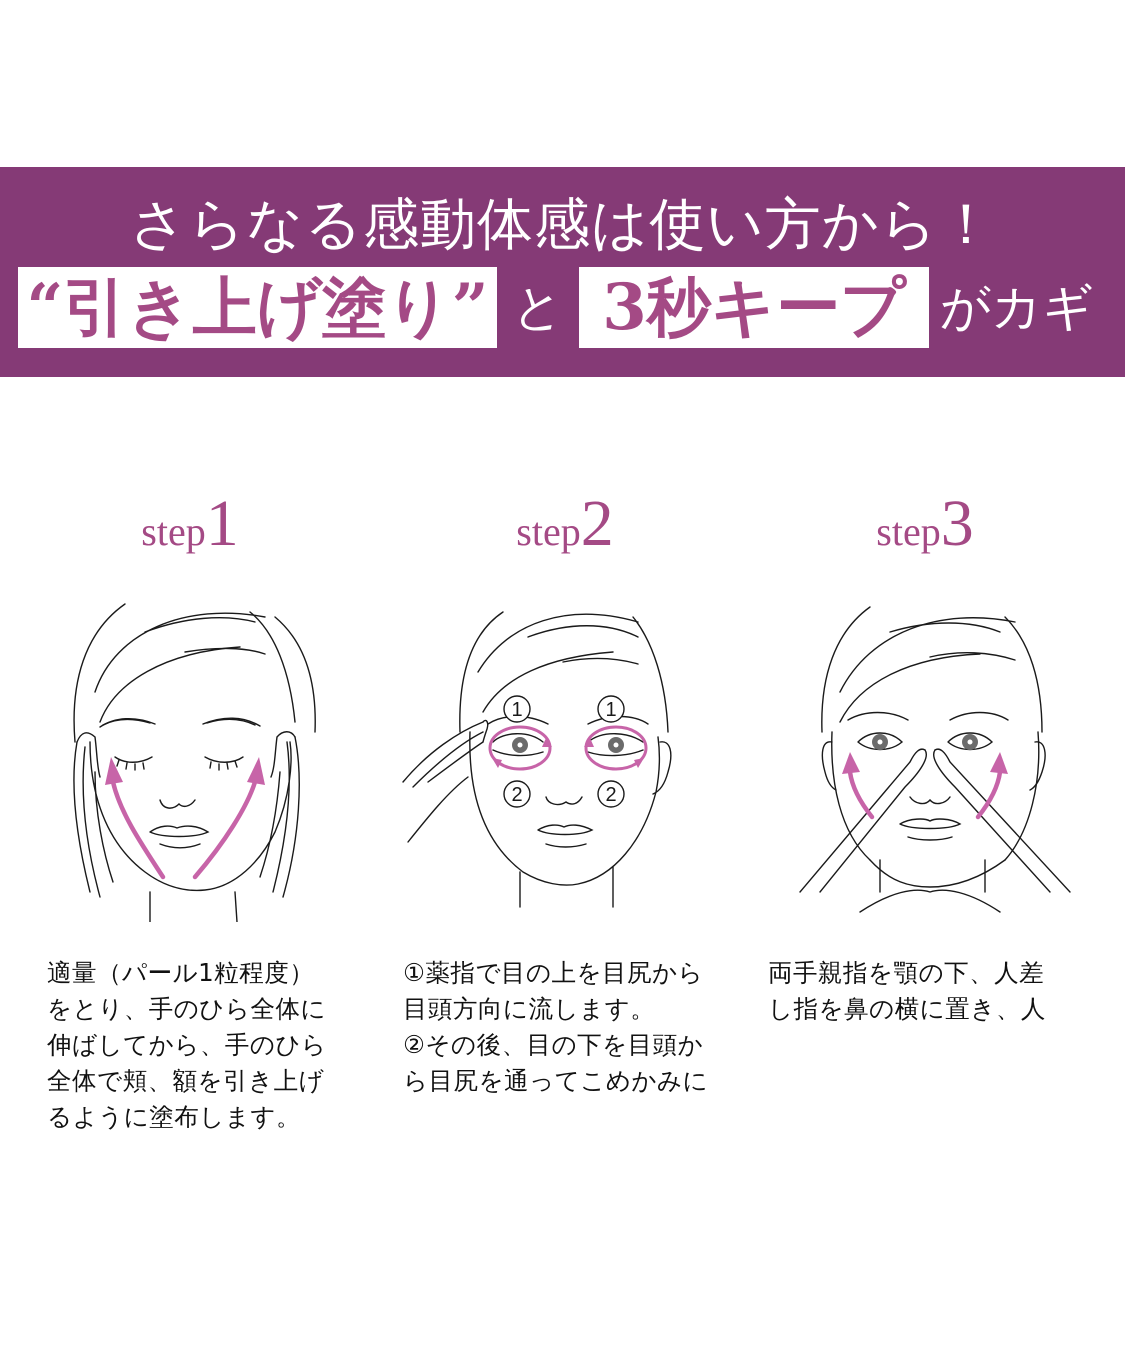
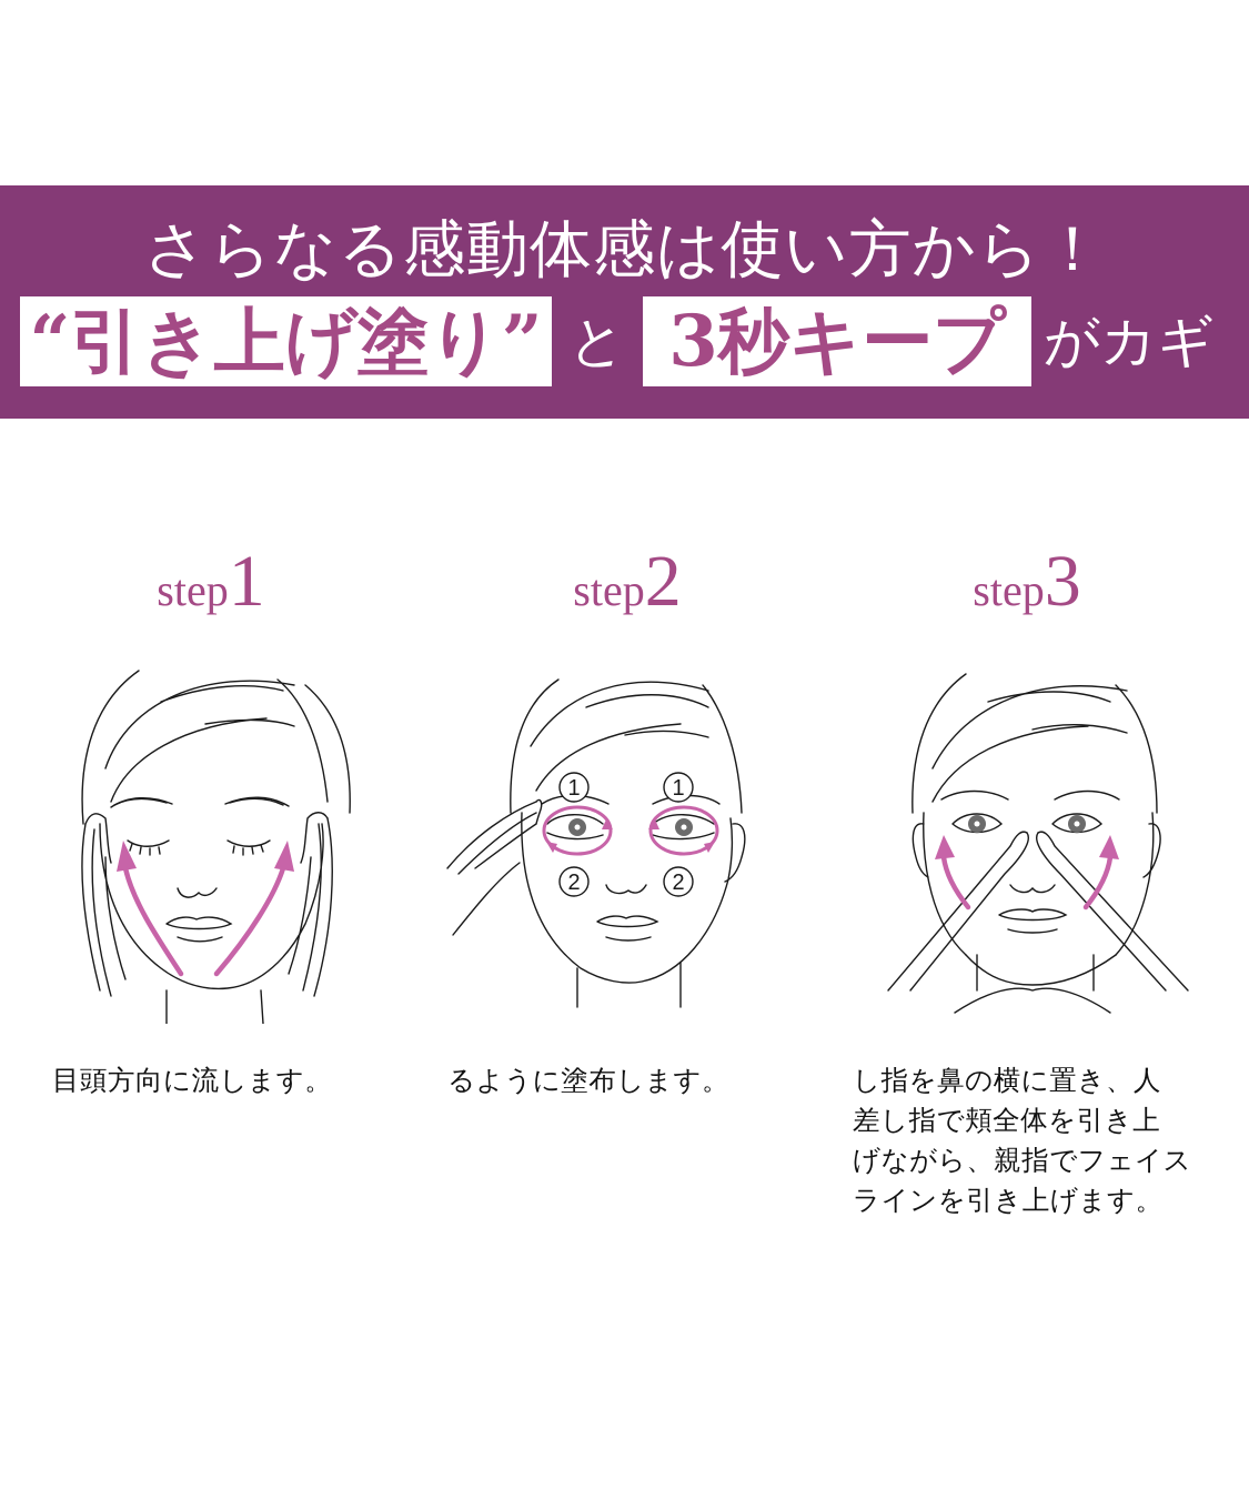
  さらなる感動体感は使い方から！
  “引き上げ塗り”
  と
  3秒キープ
  がカギ
  step1
  step2
  step3
  1
  1
  2
  2
- 適量（パール1粒程度）
- をとり、手のひら全体に
- 伸ばしてから、手のひら
- 全体で頬、額を引き上げ
- るように塗布します。
+ 目頭方向に流します。
- ①薬指で目の上を目尻から
- 目頭方向に流します。
+ るように塗布します。
- ②その後、目の下を目頭か
- ら目尻を通ってこめかみに
- 両手親指を顎の下、人差
  し指を鼻の横に置き、人
+ 差し指で頬全体を引き上
+ げながら、親指でフェイス
+ ラインを引き上げます。
